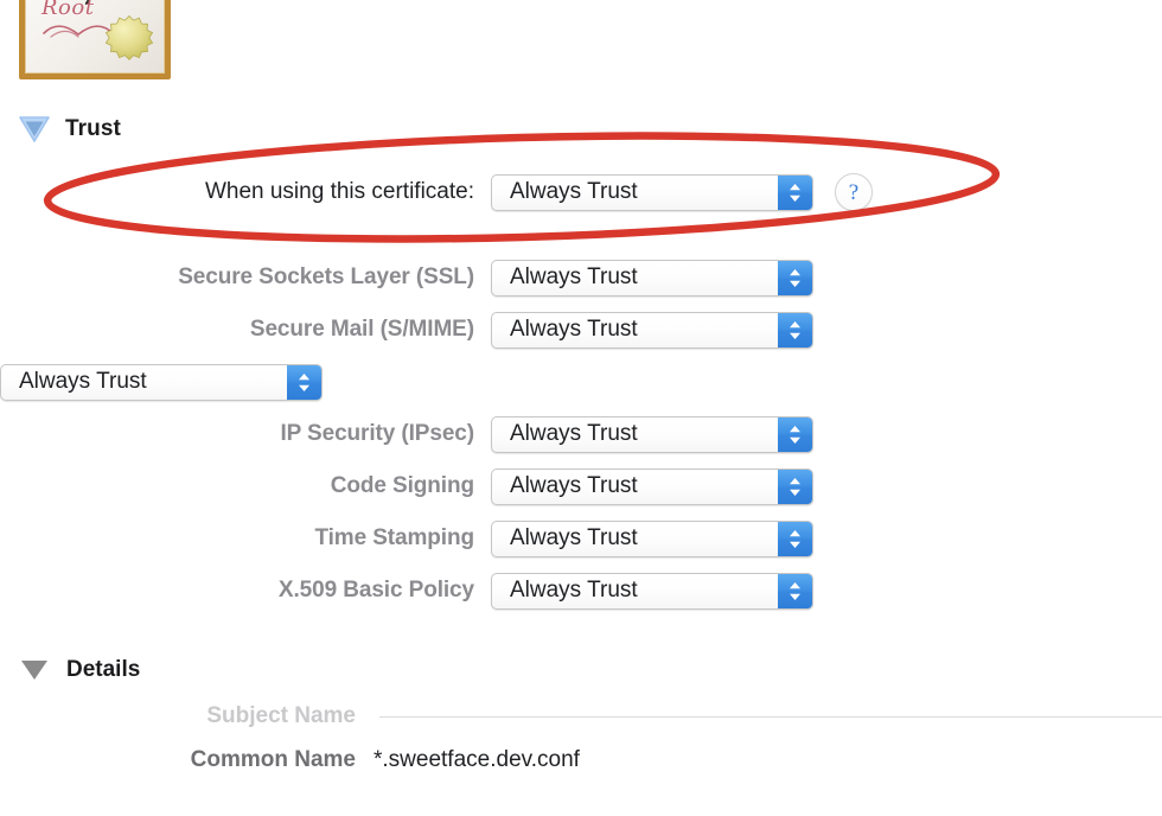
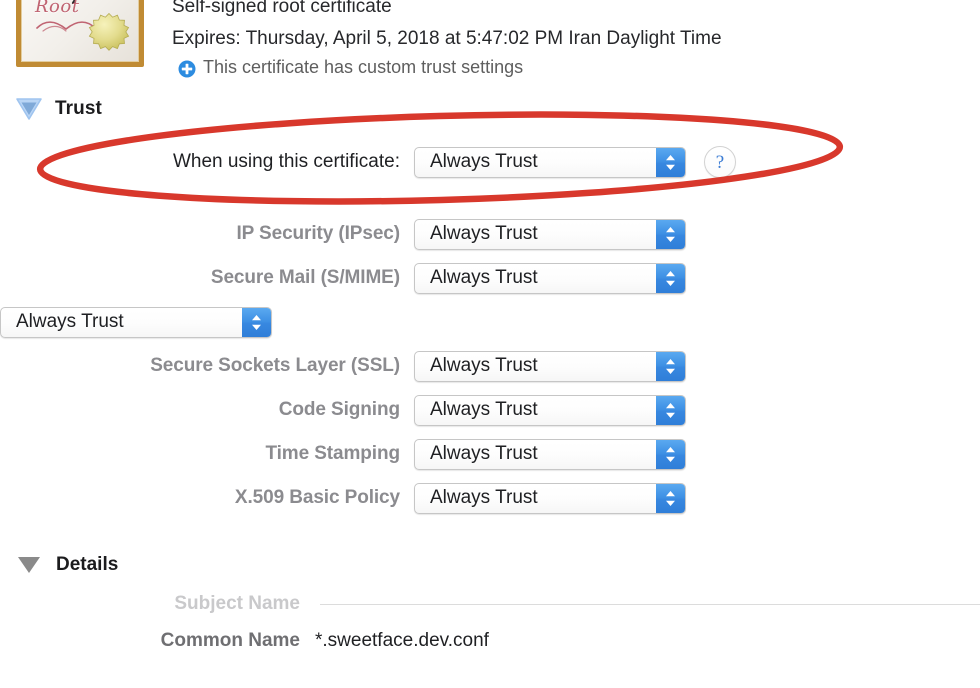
  Root
+ Self-signed root certificate
+ Expires: Thursday, April 5, 2018 at 5:47:02 PM Iran Daylight Time
+ This certificate has custom trust settings
  Trust
  When using this certificate:
  Always Trust
  ?
- Secure Sockets Layer (SSL)
+ IP Security (IPsec)
  Always Trust
  Secure Mail (S/MIME)
  Always Trust
  Always Trust
- IP Security (IPsec)
+ Secure Sockets Layer (SSL)
  Always Trust
  Code Signing
  Always Trust
  Time Stamping
  Always Trust
  X.509 Basic Policy
  Always Trust
  Details
  Subject Name
  Common Name
  *.sweetface.dev.conf
